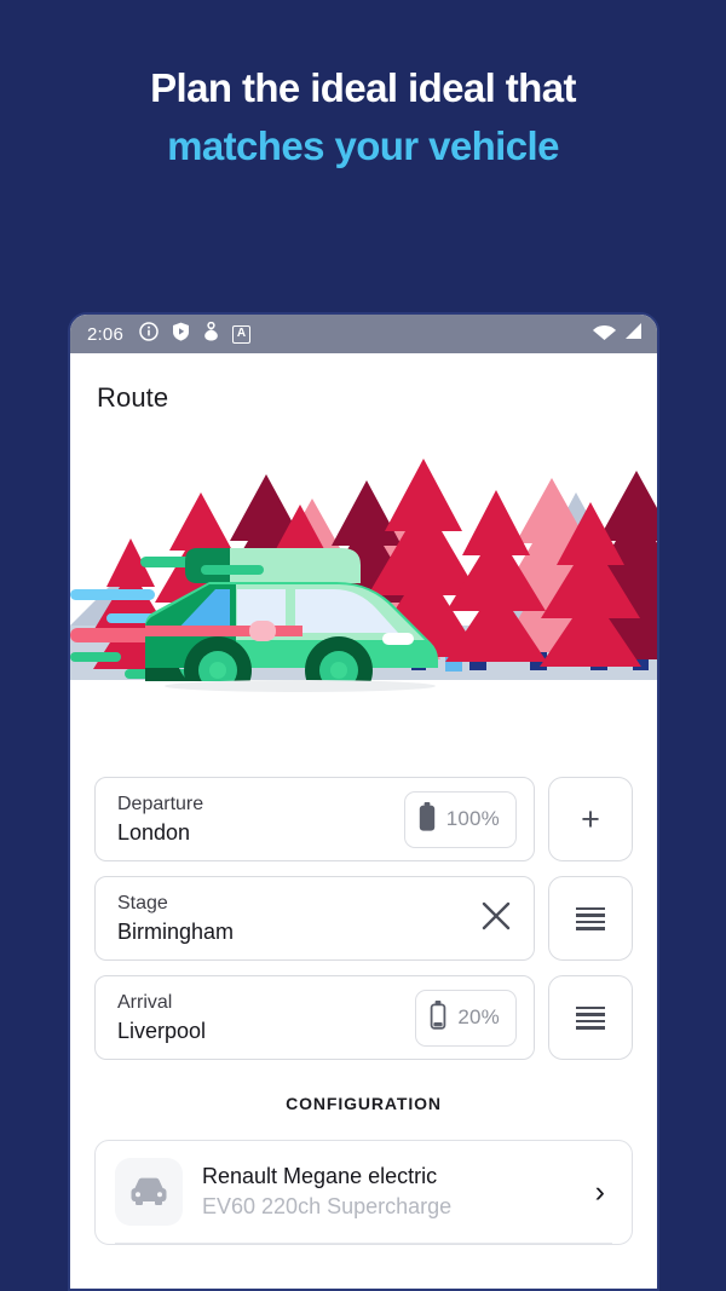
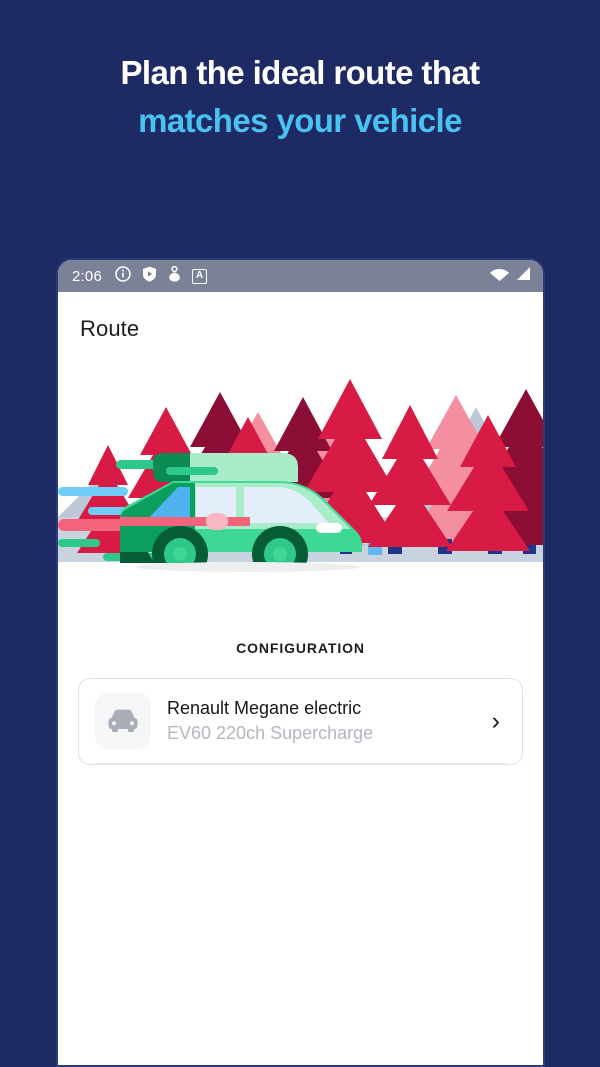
- Plan the ideal ideal that
+ Plan the ideal route that
  matches your vehicle
  2:06
  A
  Route
- Departure
- London
- 100%
- +
- Stage
- Birmingham
- Arrival
- Liverpool
- 20%
  CONFIGURATION
  Renault Megane electric
  EV60 220ch Supercharge
  ›
